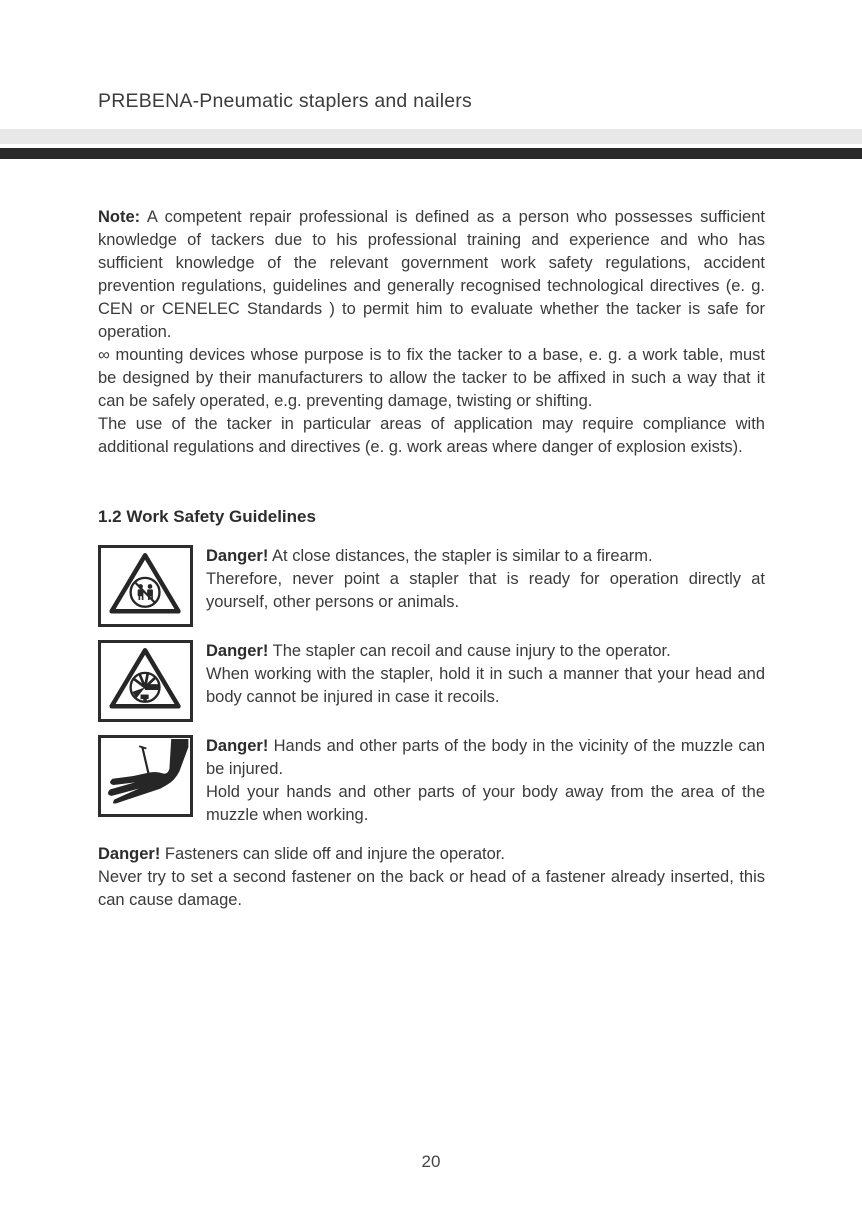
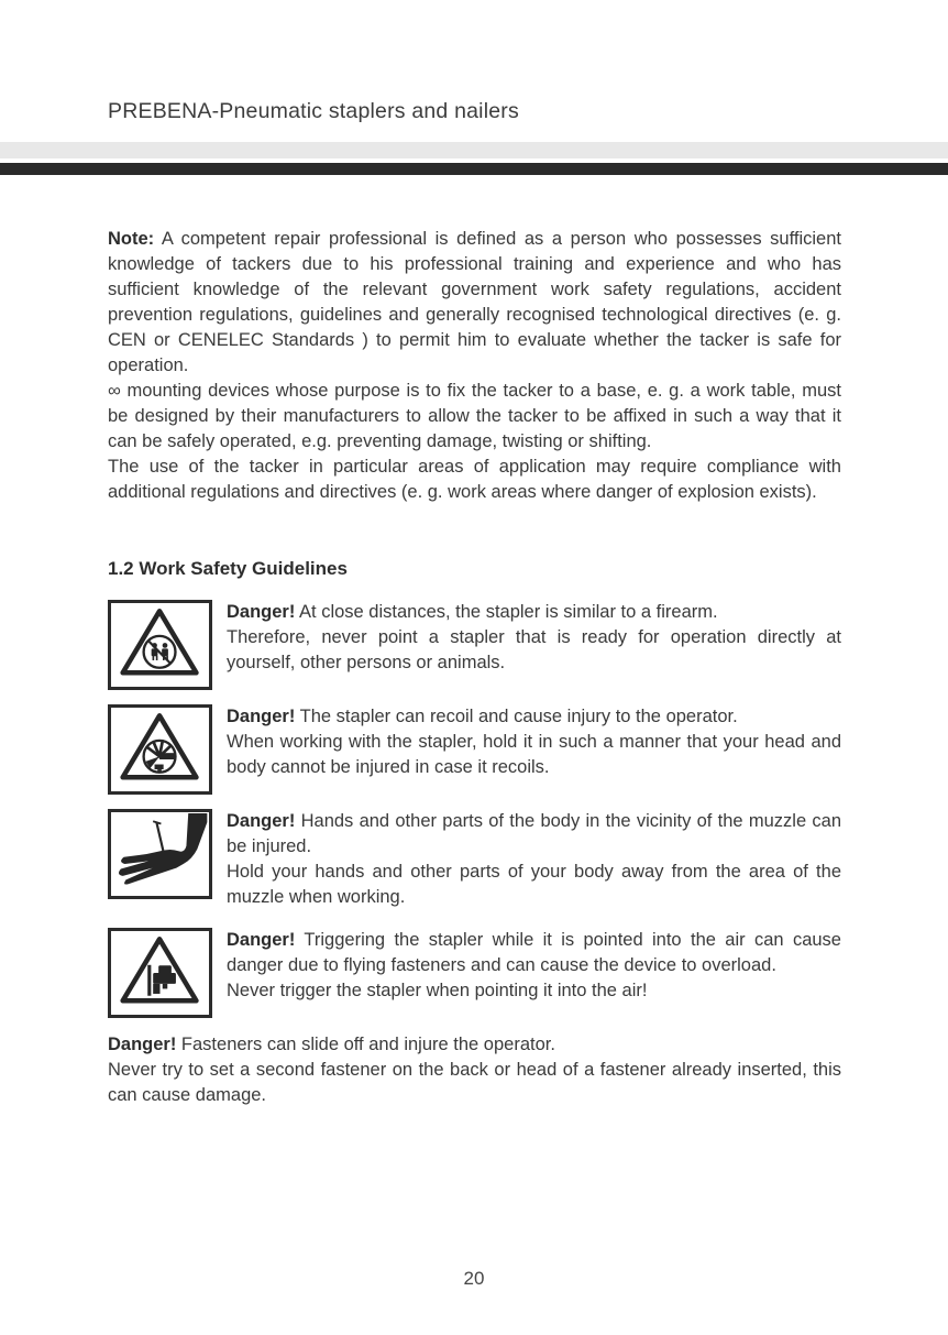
  PREBENA-Pneumatic staplers and nailers
  Note: A competent repair professional is defined as a person who possesses sufficient knowledge of tackers due to his professional training and experience and who has sufficient knowledge of the relevant government work safety regulations, accident prevention regulations, guidelines and generally recognised technological directives (e. g. CEN or CENELEC Standards ) to permit him to evaluate whether the tacker is safe for operation.
  ∞ mounting devices whose purpose is to fix the tacker to a base, e. g. a work table, must be designed by their manufacturers to allow the tacker to be affixed in such a way that it can be safely operated, e.g. preventing damage, twisting or shifting.
  The use of the tacker in particular areas of application may require compliance with additional regulations and directives (e. g. work areas where danger of explosion exists).
  1.2 Work Safety Guidelines
  Danger! At close distances, the stapler is similar to a firearm.
  Therefore, never point a stapler that is ready for operation directly at yourself, other persons or animals.
  Danger! The stapler can recoil and cause injury to the operator.
  When working with the stapler, hold it in such a manner that your head and body cannot be injured in case it recoils.
  Danger! Hands and other parts of the body in the vicinity of the muzzle can be injured.
  Hold your hands and other parts of your body away from the area of the muzzle when working.
+ Danger! Triggering the stapler while it is pointed into the air can cause danger due to flying fasteners and can cause the device to overload.
+ Never trigger the stapler when pointing it into the air!
  Danger! Fasteners can slide off and injure the operator.
  Never try to set a second fastener on the back or head of a fastener already inserted, this can cause damage.
  20
